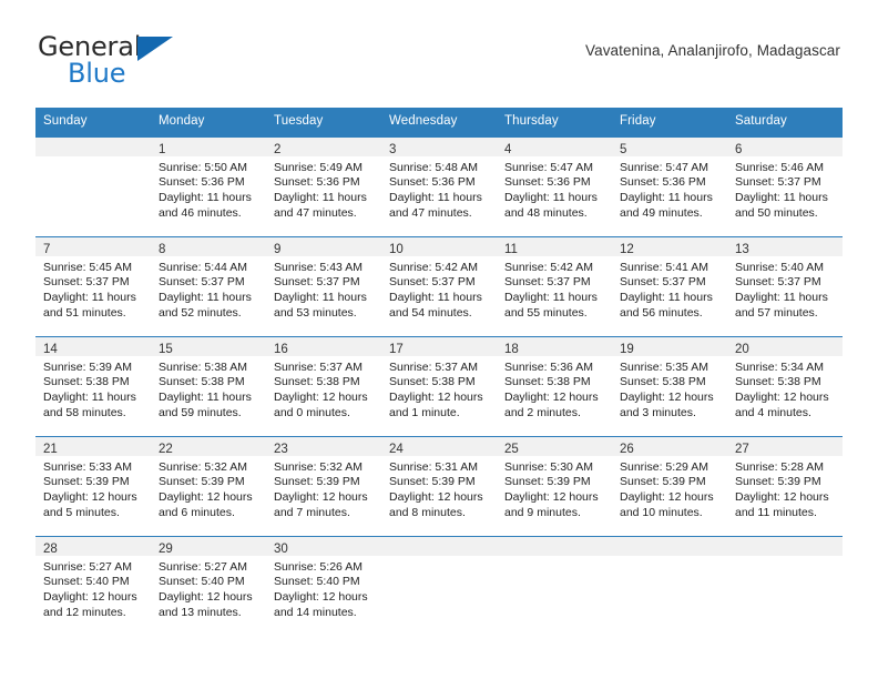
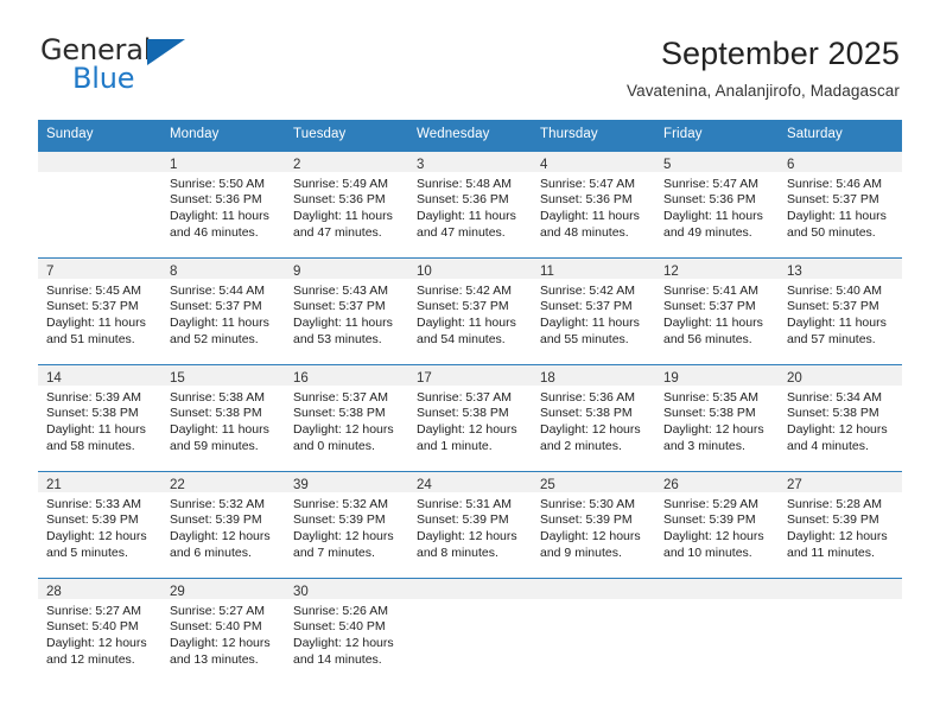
  General
  Blue
+ September 2025
  Vavatenina, Analanjirofo, Madagascar
  Sunday
  Monday
  Tuesday
  Wednesday
  Thursday
  Friday
  Saturday
  1
  Sunrise: 5:50 AM
  Sunset: 5:36 PM
  Daylight: 11 hours
  and 46 minutes.
  2
  Sunrise: 5:49 AM
  Sunset: 5:36 PM
  Daylight: 11 hours
  and 47 minutes.
  3
  Sunrise: 5:48 AM
  Sunset: 5:36 PM
  Daylight: 11 hours
  and 47 minutes.
  4
  Sunrise: 5:47 AM
  Sunset: 5:36 PM
  Daylight: 11 hours
  and 48 minutes.
  5
  Sunrise: 5:47 AM
  Sunset: 5:36 PM
  Daylight: 11 hours
  and 49 minutes.
  6
  Sunrise: 5:46 AM
  Sunset: 5:37 PM
  Daylight: 11 hours
  and 50 minutes.
  7
  Sunrise: 5:45 AM
  Sunset: 5:37 PM
  Daylight: 11 hours
  and 51 minutes.
  8
  Sunrise: 5:44 AM
  Sunset: 5:37 PM
  Daylight: 11 hours
  and 52 minutes.
  9
  Sunrise: 5:43 AM
  Sunset: 5:37 PM
  Daylight: 11 hours
  and 53 minutes.
  10
  Sunrise: 5:42 AM
  Sunset: 5:37 PM
  Daylight: 11 hours
  and 54 minutes.
  11
  Sunrise: 5:42 AM
  Sunset: 5:37 PM
  Daylight: 11 hours
  and 55 minutes.
  12
  Sunrise: 5:41 AM
  Sunset: 5:37 PM
  Daylight: 11 hours
  and 56 minutes.
  13
  Sunrise: 5:40 AM
  Sunset: 5:37 PM
  Daylight: 11 hours
  and 57 minutes.
  14
  Sunrise: 5:39 AM
  Sunset: 5:38 PM
  Daylight: 11 hours
  and 58 minutes.
  15
  Sunrise: 5:38 AM
  Sunset: 5:38 PM
  Daylight: 11 hours
  and 59 minutes.
  16
  Sunrise: 5:37 AM
  Sunset: 5:38 PM
  Daylight: 12 hours
  and 0 minutes.
  17
  Sunrise: 5:37 AM
  Sunset: 5:38 PM
  Daylight: 12 hours
  and 1 minute.
  18
  Sunrise: 5:36 AM
  Sunset: 5:38 PM
  Daylight: 12 hours
  and 2 minutes.
  19
  Sunrise: 5:35 AM
  Sunset: 5:38 PM
  Daylight: 12 hours
  and 3 minutes.
  20
  Sunrise: 5:34 AM
  Sunset: 5:38 PM
  Daylight: 12 hours
  and 4 minutes.
  21
  Sunrise: 5:33 AM
  Sunset: 5:39 PM
  Daylight: 12 hours
  and 5 minutes.
  22
  Sunrise: 5:32 AM
  Sunset: 5:39 PM
  Daylight: 12 hours
  and 6 minutes.
- 23
+ 39
  Sunrise: 5:32 AM
  Sunset: 5:39 PM
  Daylight: 12 hours
  and 7 minutes.
  24
  Sunrise: 5:31 AM
  Sunset: 5:39 PM
  Daylight: 12 hours
  and 8 minutes.
  25
  Sunrise: 5:30 AM
  Sunset: 5:39 PM
  Daylight: 12 hours
  and 9 minutes.
  26
  Sunrise: 5:29 AM
  Sunset: 5:39 PM
  Daylight: 12 hours
  and 10 minutes.
  27
  Sunrise: 5:28 AM
  Sunset: 5:39 PM
  Daylight: 12 hours
  and 11 minutes.
  28
  Sunrise: 5:27 AM
  Sunset: 5:40 PM
  Daylight: 12 hours
  and 12 minutes.
  29
  Sunrise: 5:27 AM
  Sunset: 5:40 PM
  Daylight: 12 hours
  and 13 minutes.
  30
  Sunrise: 5:26 AM
  Sunset: 5:40 PM
  Daylight: 12 hours
  and 14 minutes.
